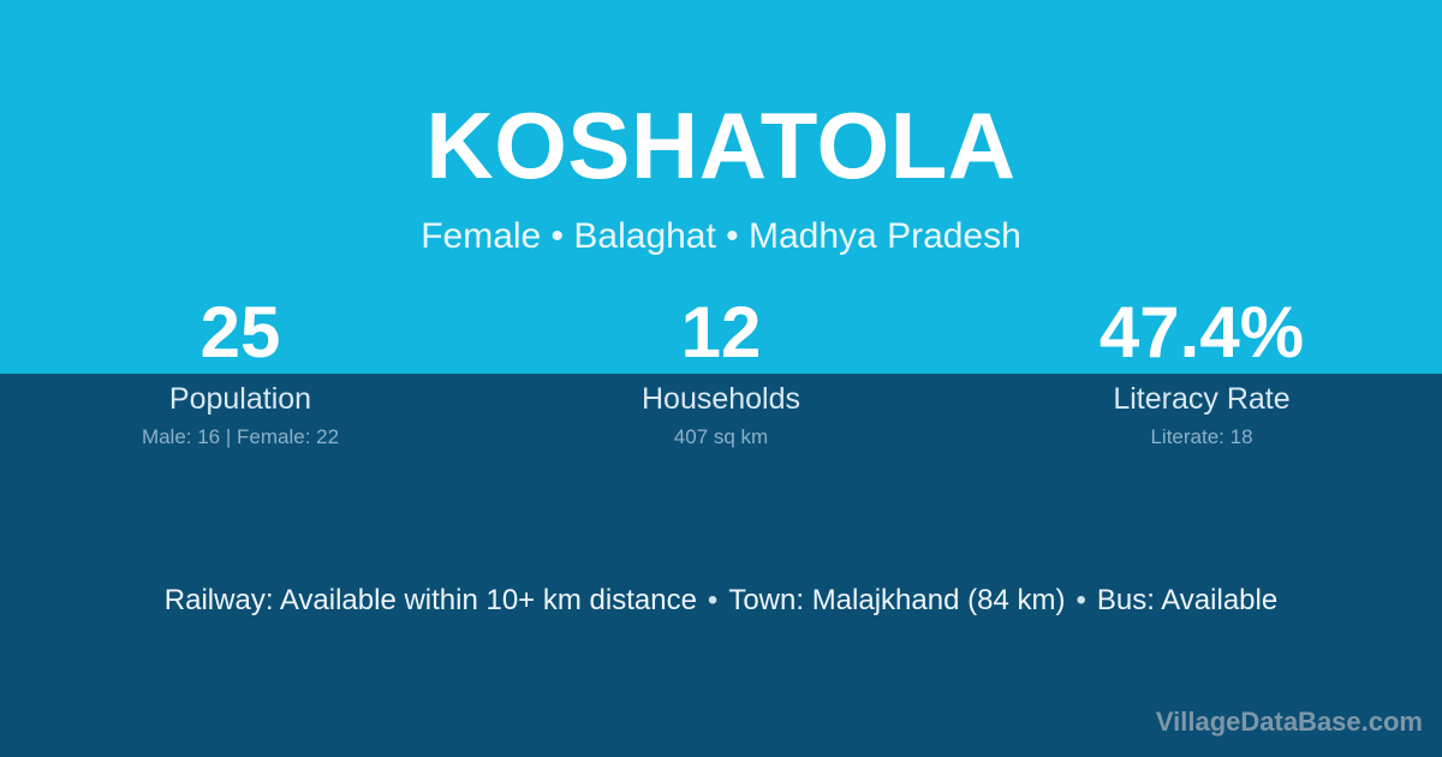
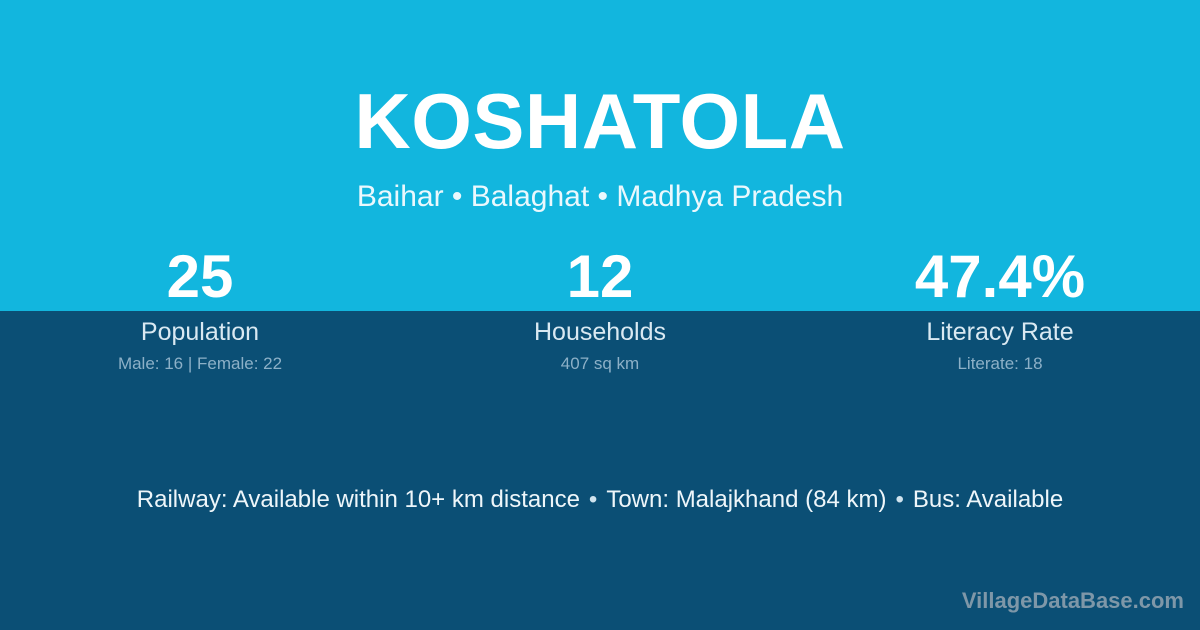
  KOSHATOLA
- Female • Balaghat • Madhya Pradesh
+ Baihar • Balaghat • Madhya Pradesh
  25
  Population
  Male: 16 | Female: 22
  12
  Households
  407 sq km
  47.4%
  Literacy Rate
  Literate: 18
  Railway: Available within 10+ km distance • Town: Malajkhand (84 km) • Bus: Available
  VillageDataBase.com
